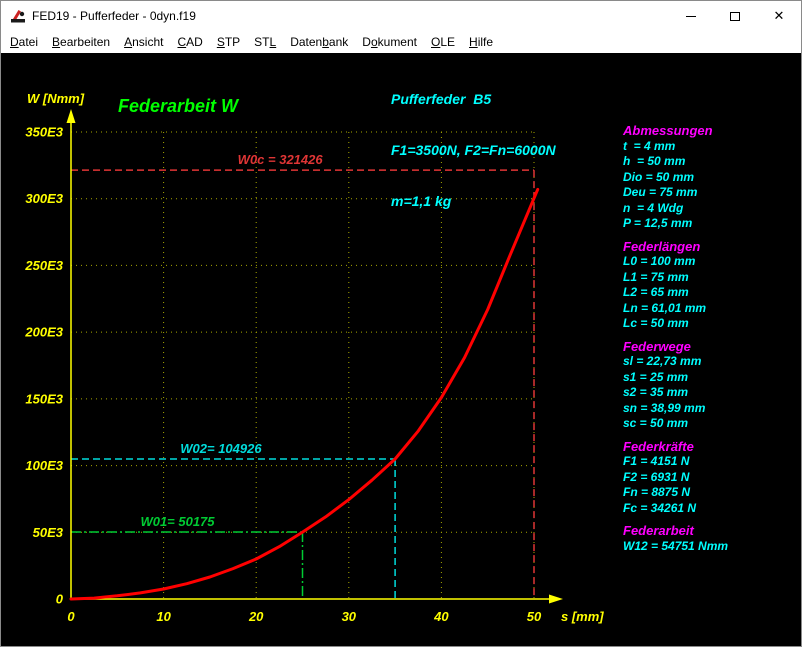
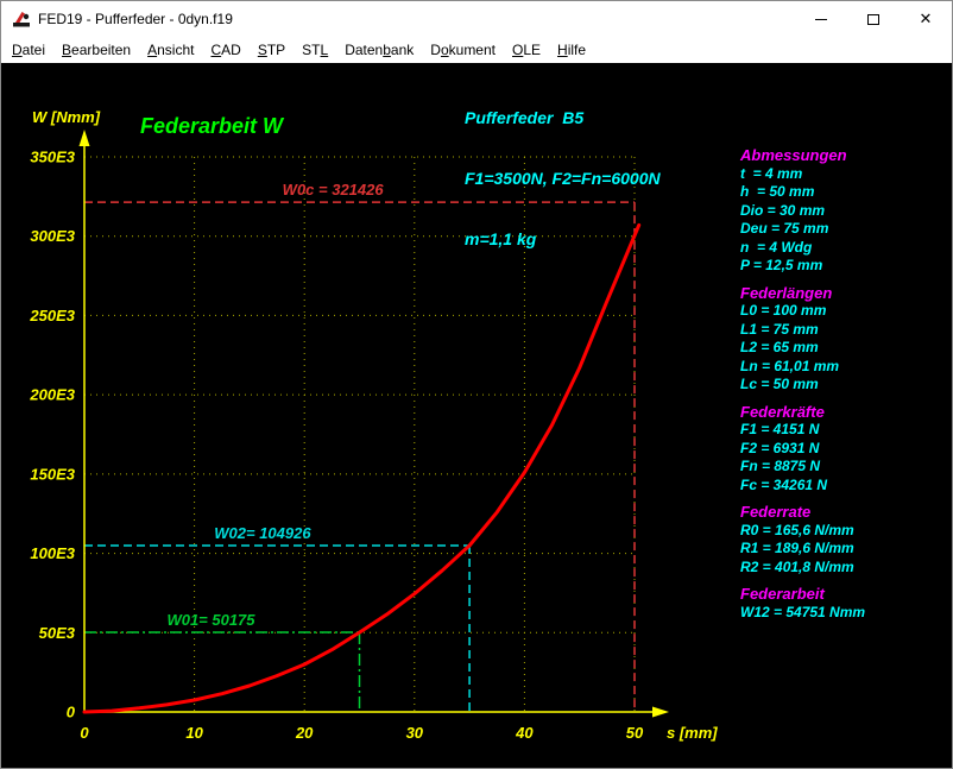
  FED19 - Pufferfeder - 0dyn.f19
  ✕
  Datei
  Bearbeiten
  Ansicht
  CAD
  STP
  STL
  Datenbank
  Dokument
  OLE
  Hilfe
  W0c = 321426
  W02= 104926
  W01= 50175
  0
  50E3
  100E3
  150E3
  200E3
  250E3
  300E3
  350E3
  0
  10
  20
  30
  40
  50
  W [Nmm]
  s [mm]
  Pufferfeder B5
  F1=3500N, F2=Fn=6000N
  m=1,1 kg
  Federarbeit W
  Abmessungen
  t = 4 mm
  h = 50 mm
- Dio = 50 mm
+ Dio = 30 mm
  Deu = 75 mm
  n = 4 Wdg
  P = 12,5 mm
  Federlängen
  L0 = 100 mm
  L1 = 75 mm
  L2 = 65 mm
  Ln = 61,01 mm
  Lc = 50 mm
- Federwege
- sl = 22,73 mm
- s1 = 25 mm
- s2 = 35 mm
- sn = 38,99 mm
- sc = 50 mm
  Federkräfte
  F1 = 4151 N
  F2 = 6931 N
  Fn = 8875 N
  Fc = 34261 N
+ Federrate
+ R0 = 165,6 N/mm
+ R1 = 189,6 N/mm
+ R2 = 401,8 N/mm
  Federarbeit
  W12 = 54751 Nmm
